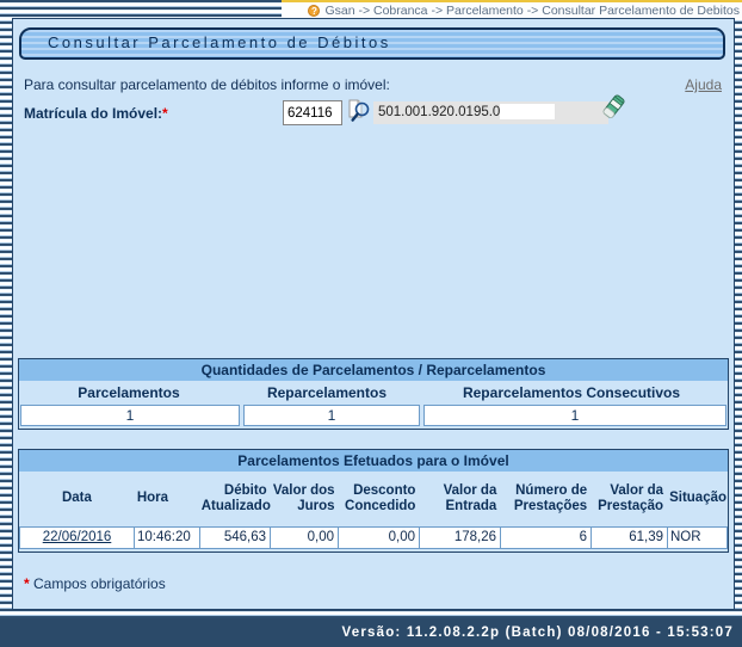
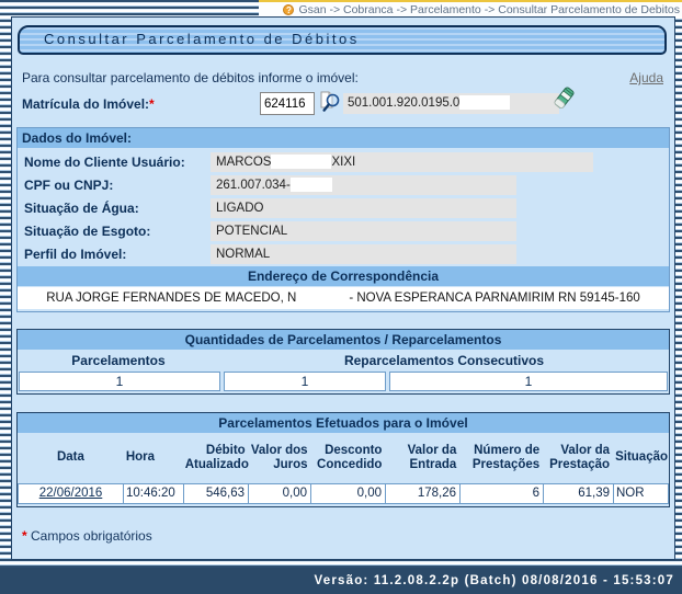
  ?
  Gsan -> Cobranca -> Parcelamento -> Consultar Parcelamento de Debitos
  Consultar Parcelamento de Débitos
  Para consultar parcelamento de débitos informe o imóvel:
  Ajuda
  Matrícula do Imóvel:*
  624116
  501.001.920.0195.0
+ Dados do Imóvel:
+ Nome do Cliente Usuário:
+ MARCOS XIXI
+ CPF ou CNPJ:
+ 261.007.034-
+ Situação de Água:
+ LIGADO
+ Situação de Esgoto:
+ POTENCIAL
+ Perfil do Imóvel:
+ NORMAL
+ Endereço de Correspondência
+ RUA JORGE FERNANDES DE MACEDO, N - NOVA ESPERANCA PARNAMIRIM RN 59145-160
  Quantidades de Parcelamentos / Reparcelamentos
  Parcelamentos
- Reparcelamentos
  Reparcelamentos Consecutivos
  1
  1
  1
  Parcelamentos Efetuados para o Imóvel
  Data
  Hora
  Débito Atualizado
  Valor dos Juros
  Desconto Concedido
  Valor da Entrada
  Número de Prestações
  Valor da Prestação
  Situação
  22/06/2016
  10:46:20
  546,63
  0,00
  0,00
  178,26
  6
  61,39
  NOR
  * Campos obrigatórios
  Versão: 11.2.08.2.2p (Batch) 08/08/2016 - 15:53:07
